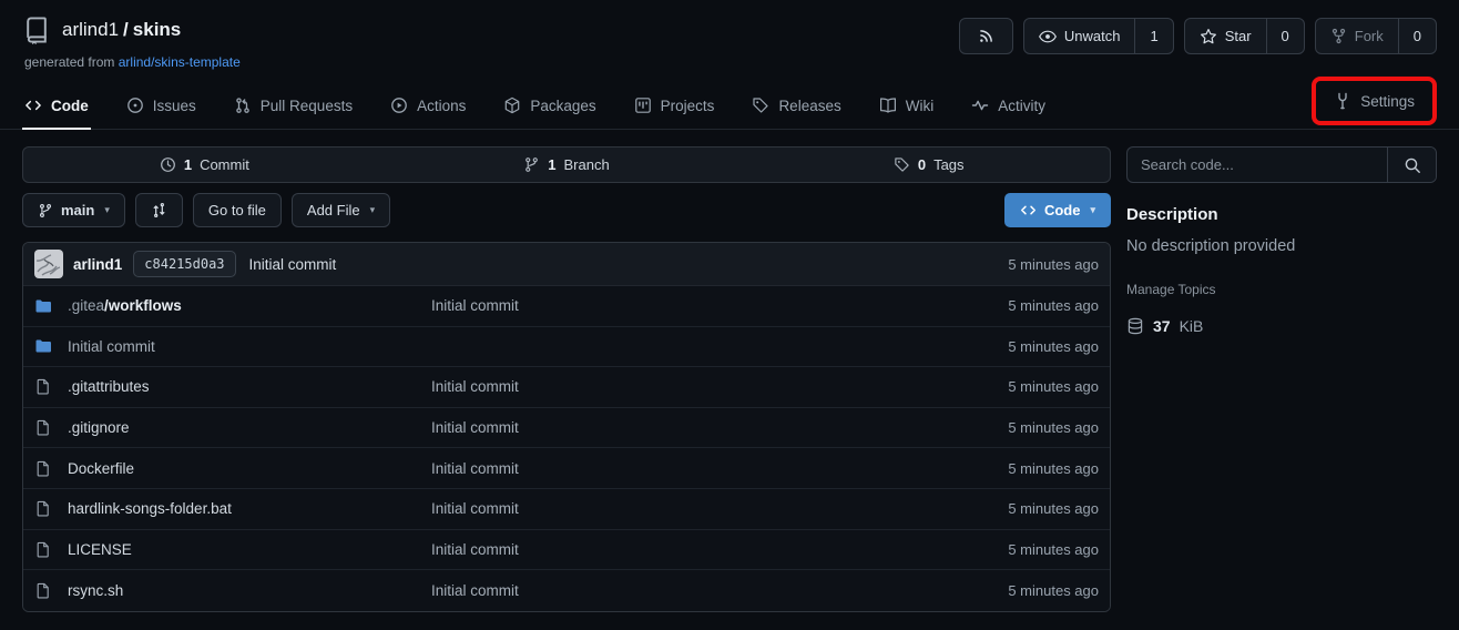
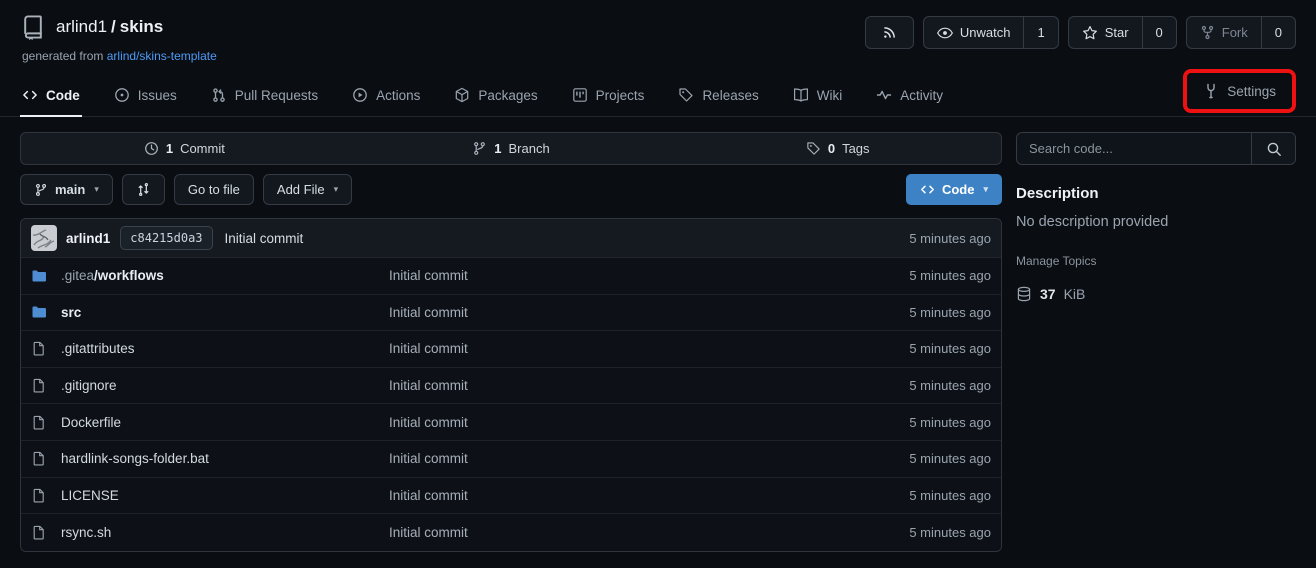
  arlind1 / skins
  generated from arlind/skins-template
  Unwatch
  1
  Star
  0
  Fork
  0
  Code
  Issues
  Pull Requests
  Actions
  Packages
  Projects
  Releases
  Wiki
  Activity
  Settings
  1
  Commit
  1
  Branch
  0
  Tags
  main
  ▾
  Go to file
  Add File
  ▾
  Code
  ▾
  arlind1
  c84215d0a3
  Initial commit
  5 minutes ago
  .gitea
  /workflows
  Initial commit
  5 minutes ago
+ src
  Initial commit
  5 minutes ago
  .gitattributes
  Initial commit
  5 minutes ago
  .gitignore
  Initial commit
  5 minutes ago
  Dockerfile
  Initial commit
  5 minutes ago
  hardlink-songs-folder.bat
  Initial commit
  5 minutes ago
  LICENSE
  Initial commit
  5 minutes ago
  rsync.sh
  Initial commit
  5 minutes ago
  Search code...
  Description
  No description provided
  Manage Topics
  37
  KiB
